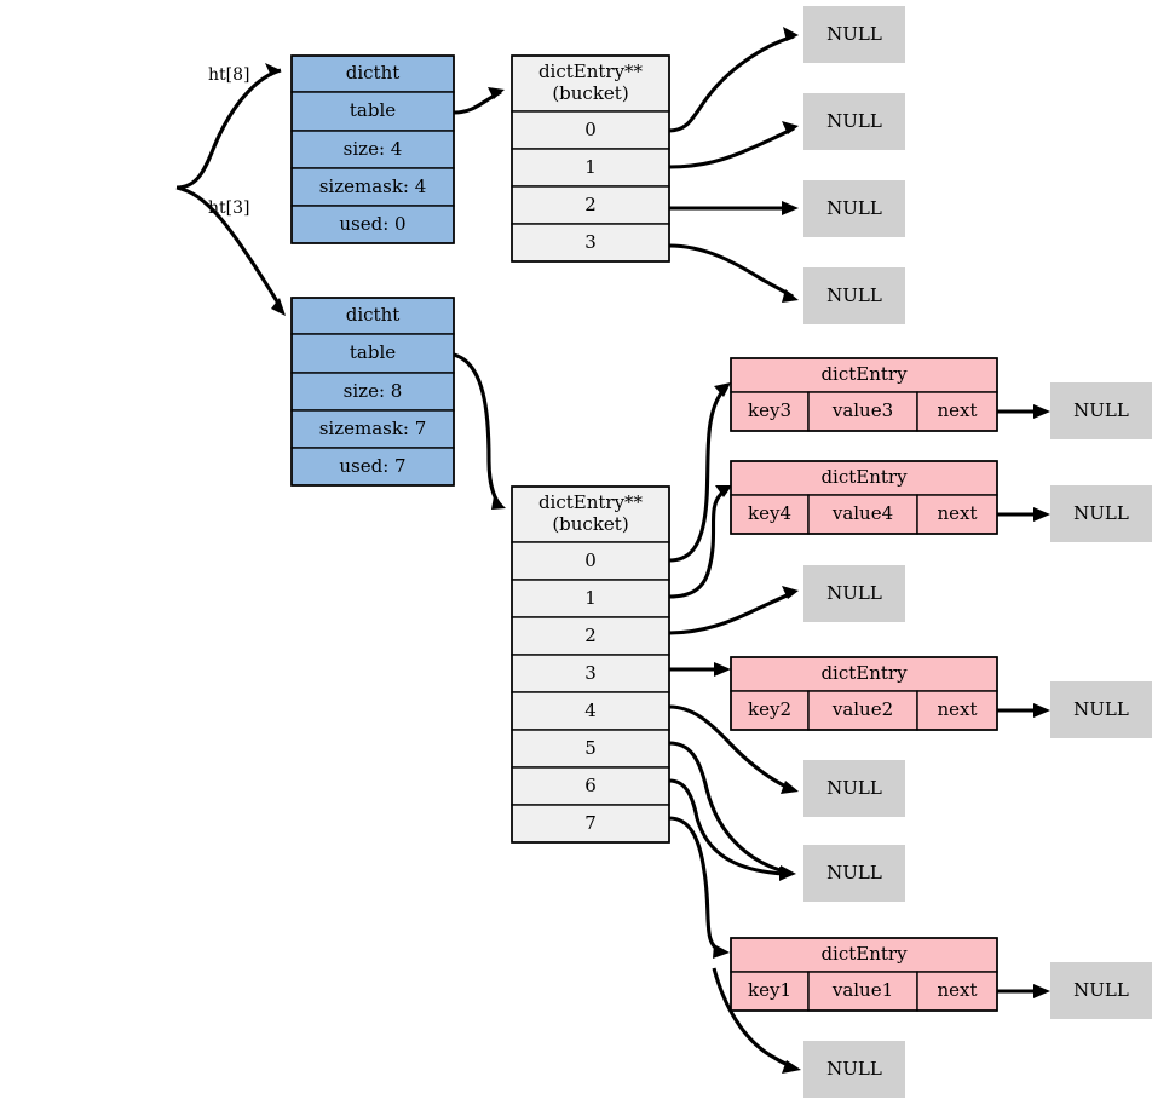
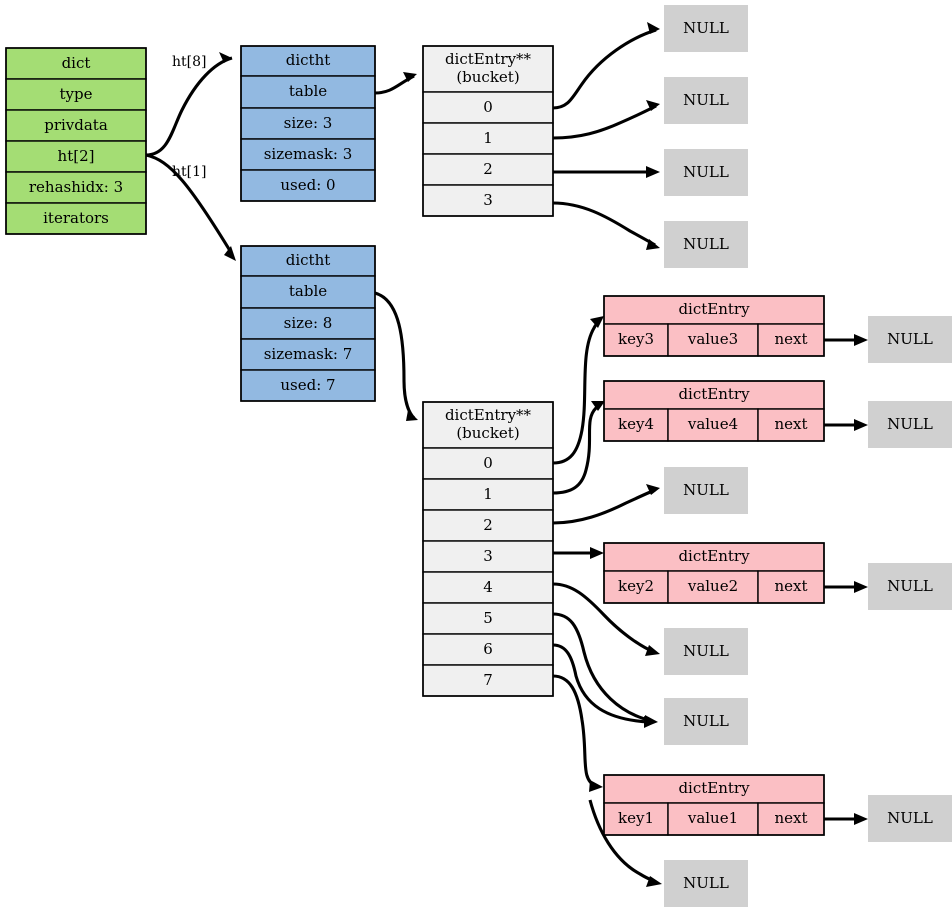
+ dict
+ type
+ privdata
+ ht[2]
+ rehashidx: 3
+ iterators
  ht[8]
- ht[3]
+ ht[1]
  dictht
  table
- size: 4
+ size: 3
- sizemask: 4
+ sizemask: 3
  used: 0
  dictht
  table
  size: 8
  sizemask: 7
  used: 7
  dictEntry**
  (bucket)
  0
  1
  2
  3
  dictEntry**
  (bucket)
  0
  1
  2
  3
  4
  5
  6
  7
  dictEntry
  key3
  value3
  next
  dictEntry
  key4
  value4
  next
  dictEntry
  key2
  value2
  next
  dictEntry
  key1
  value1
  next
  NULL
  NULL
  NULL
  NULL
  NULL
  NULL
  NULL
  NULL
  NULL
  NULL
  NULL
  NULL
